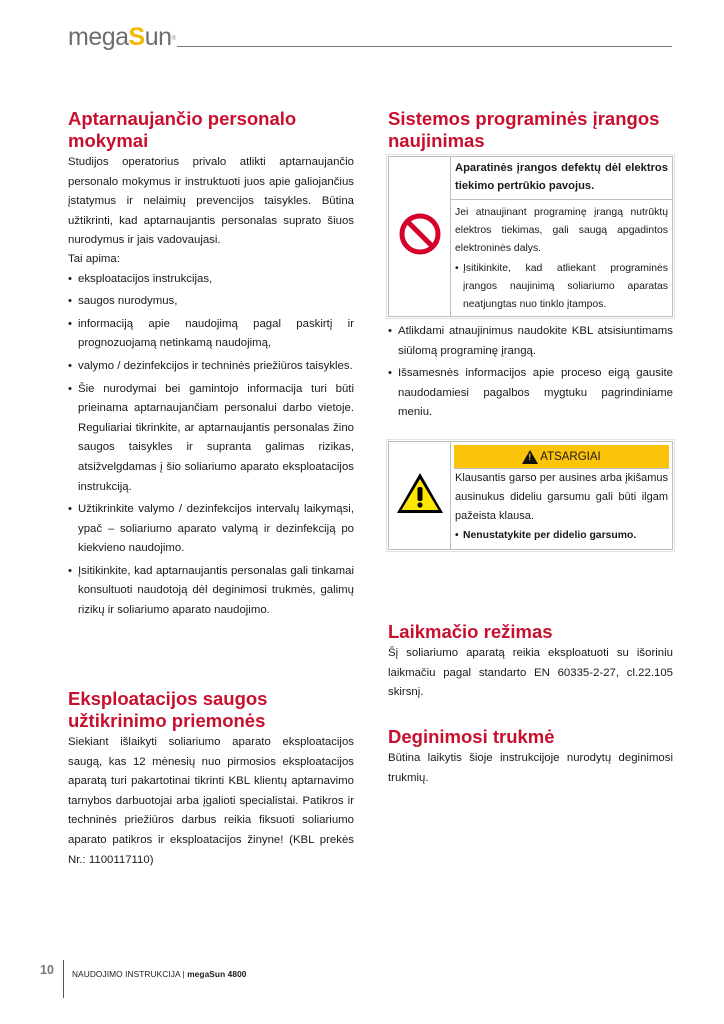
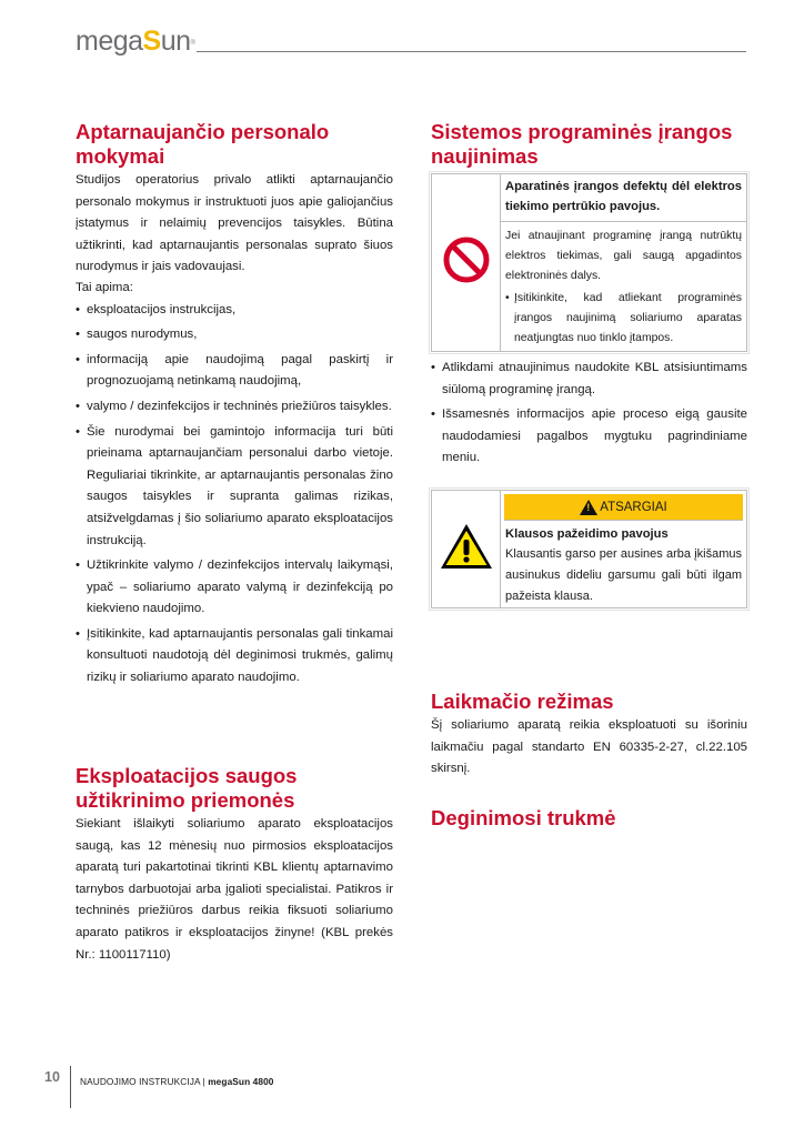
  megaSun
  Aptarnaujančio personalo mokymai
  Studijos operatorius privalo atlikti aptarnaujančio personalo mokymus ir instruktuoti juos apie galiojančius įstatymus ir nelaimių prevencijos taisykles. Būtina užtikrinti, kad aptarnaujantis personalas suprato šiuos nurodymus ir jais vadovaujasi.
  Tai apima:
  eksploatacijos instrukcijas,
  saugos nurodymus,
  informaciją apie naudojimą pagal paskirtį ir prognozuojamą netinkamą naudojimą,
  valymo / dezinfekcijos ir techninės priežiūros taisykles.
  Šie nurodymai bei gamintojo informacija turi būti prieinama aptarnaujančiam personalui darbo vietoje. Reguliariai tikrinkite, ar aptarnaujantis personalas žino saugos taisykles ir supranta galimas rizikas, atsižvelgdamas į šio soliariumo aparato eksploatacijos instrukciją.
  Užtikrinkite valymo / dezinfekcijos intervalų laikymąsi, ypač – soliariumo aparato valymą ir dezinfekciją po kiekvieno naudojimo.
  Įsitikinkite, kad aptarnaujantis personalas gali tinkamai konsultuoti naudotoją dėl deginimosi trukmės, galimų rizikų ir soliariumo aparato naudojimo.
  Eksploatacijos saugos užtikrinimo priemonės
  Siekiant išlaikyti soliariumo aparato eksploatacijos saugą, kas 12 mėnesių nuo pirmosios eksploatacijos aparatą turi pakartotinai tikrinti KBL klientų aptarnavimo tarnybos darbuotojai arba įgalioti specialistai. Patikros ir techninės priežiūros darbus reikia fiksuoti soliariumo aparato patikros ir eksploatacijos žinyne! (KBL prekės Nr.: 1100117110)
  Sistemos programinės įrangos naujinimas
  Aparatinės įrangos defektų dėl elektros tiekimo pertrūkio pavojus.
  Jei atnaujinant programinę įrangą nutrūktų elektros tiekimas, gali saugą apgadintos elektroninės dalys.
  Įsitikinkite, kad atliekant programinės įrangos naujinimą soliariumo aparatas neatjungtas nuo tinklo įtampos.
  Atlikdami atnaujinimus naudokite KBL atsisiuntimams siūlomą programinę įrangą.
  Išsamesnės informacijos apie proceso eigą gausite naudodamiesi pagalbos mygtuku pagrindiniame meniu.
  ATSARGIAI
+ Klausos pažeidimo pavojus
  Klausantis garso per ausines arba įkišamus ausinukus dideliu garsumu gali būti ilgam pažeista klausa.
- Nenustatykite per didelio garsumo.
  Laikmačio režimas
  Šį soliariumo aparatą reikia eksploatuoti su išoriniu laikmačiu pagal standarto EN 60335-2-27, cl.22.105 skirsnį.
  Deginimosi trukmė
- Būtina laikytis šioje instrukcijoje nurodytų deginimosi trukmių.
  10
  NAUDOJIMO INSTRUKCIJA | megaSun 4800
